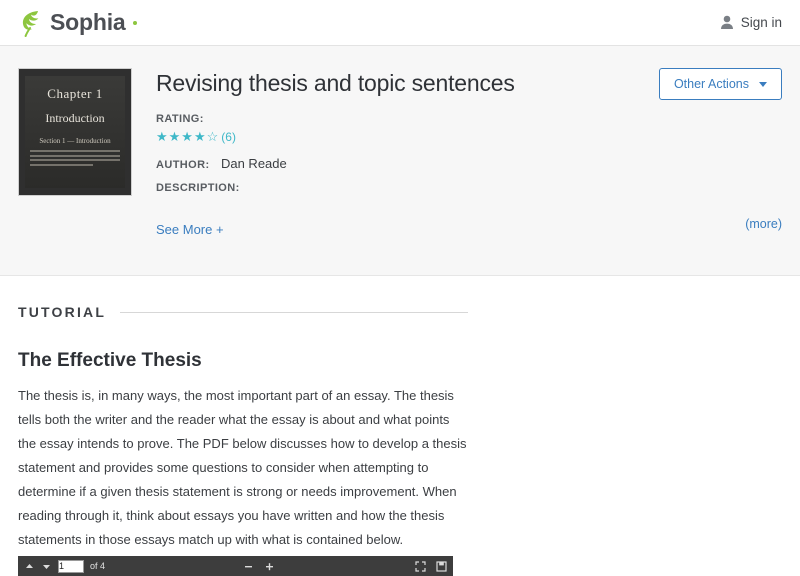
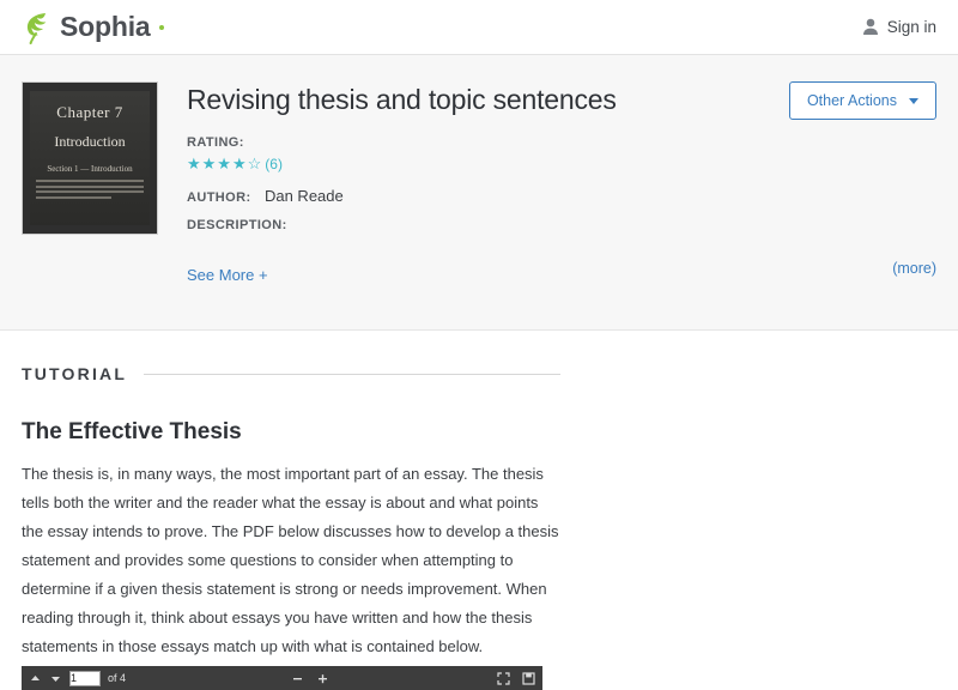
  Sophia
  Sign in
- Chapter 1
+ Chapter 7
  Introduction
  Section 1 — Introduction
  Revising thesis and topic sentences
  RATING:
  ★★★★☆
  (6)
  AUTHOR: Dan Reade
  DESCRIPTION:
  See More +
  Other Actions
  (more)
  TUTORIAL
  The Effective Thesis
  The thesis is, in many ways, the most important part of an essay. The thesis tells both the writer and the reader what the essay is about and what points the essay intends to prove. The PDF below discusses how to develop a thesis statement and provides some questions to consider when attempting to determine if a given thesis statement is strong or needs improvement. When reading through it, think about essays you have written and how the thesis statements in those essays match up with what is contained below.
  1
  of 4
